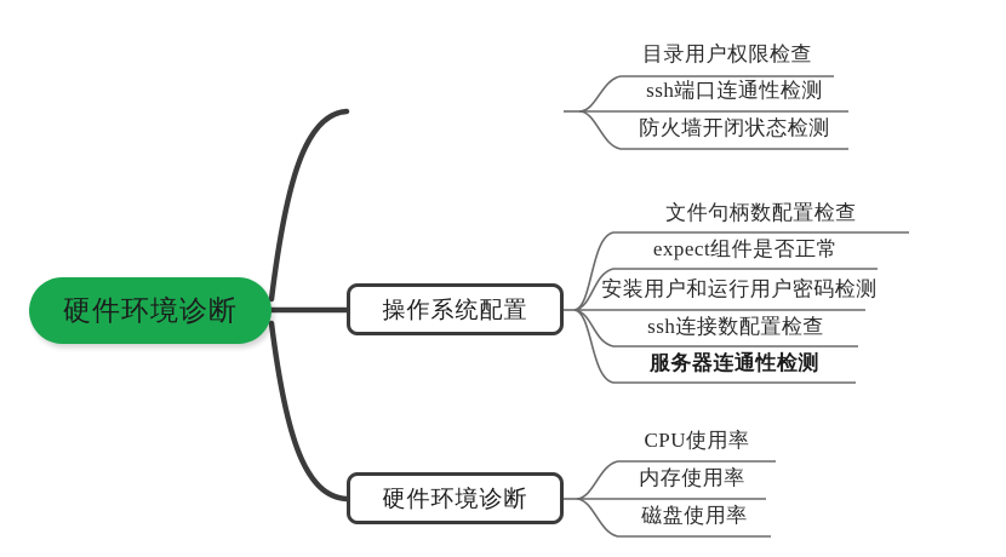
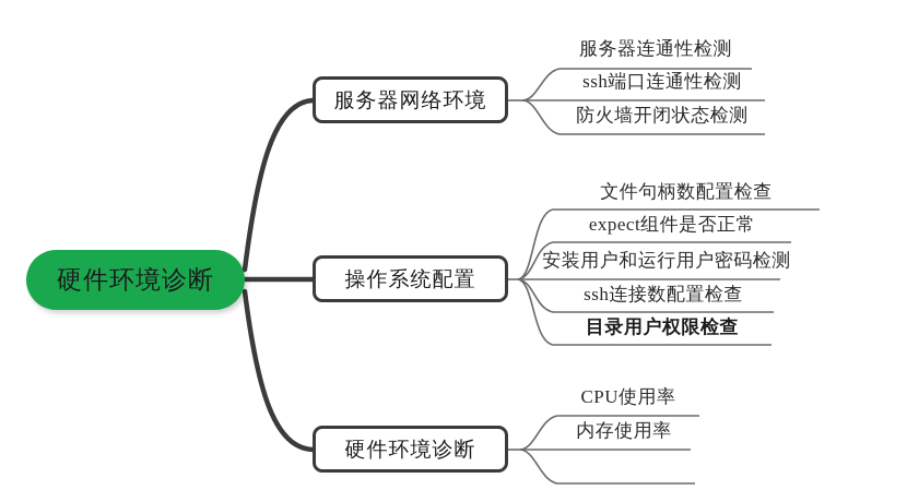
  硬件环境诊断
+ 服务器网络环境
- 目录用户权限检查
+ 服务器连通性检测
  ssh端口连通性检测
  防火墙开闭状态检测
  操作系统配置
  文件句柄数配置检查
  expect组件是否正常
  安装用户和运行用户密码检测
  ssh连接数配置检查
- 服务器连通性检测
+ 目录用户权限检查
  硬件环境诊断
  CPU使用率
  内存使用率
- 磁盘使用率
